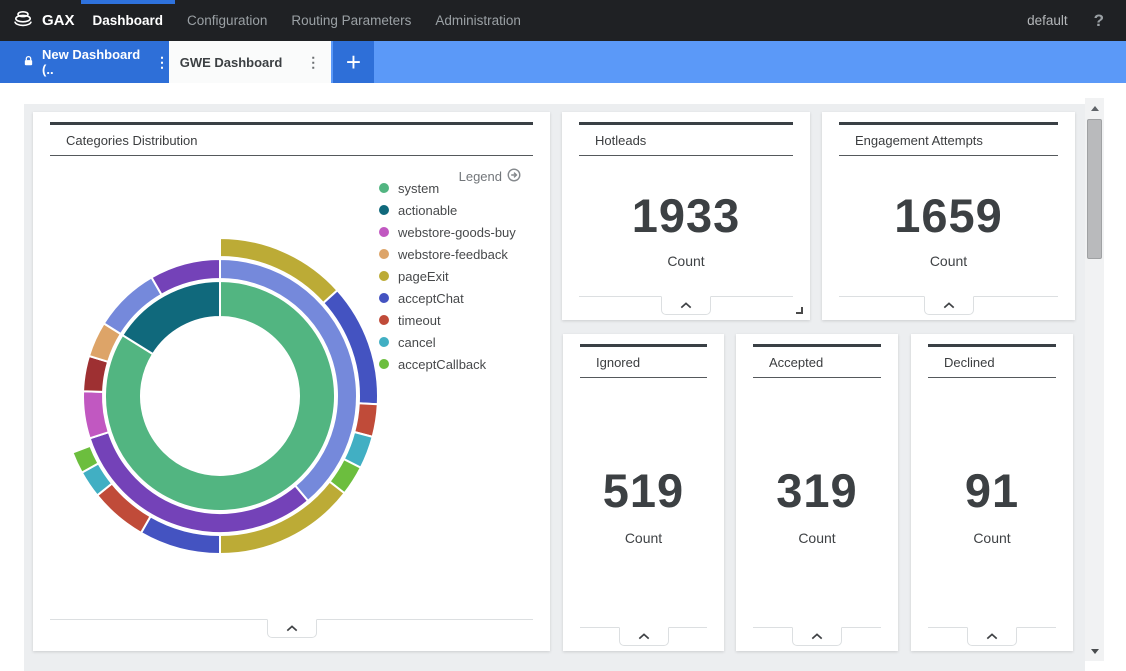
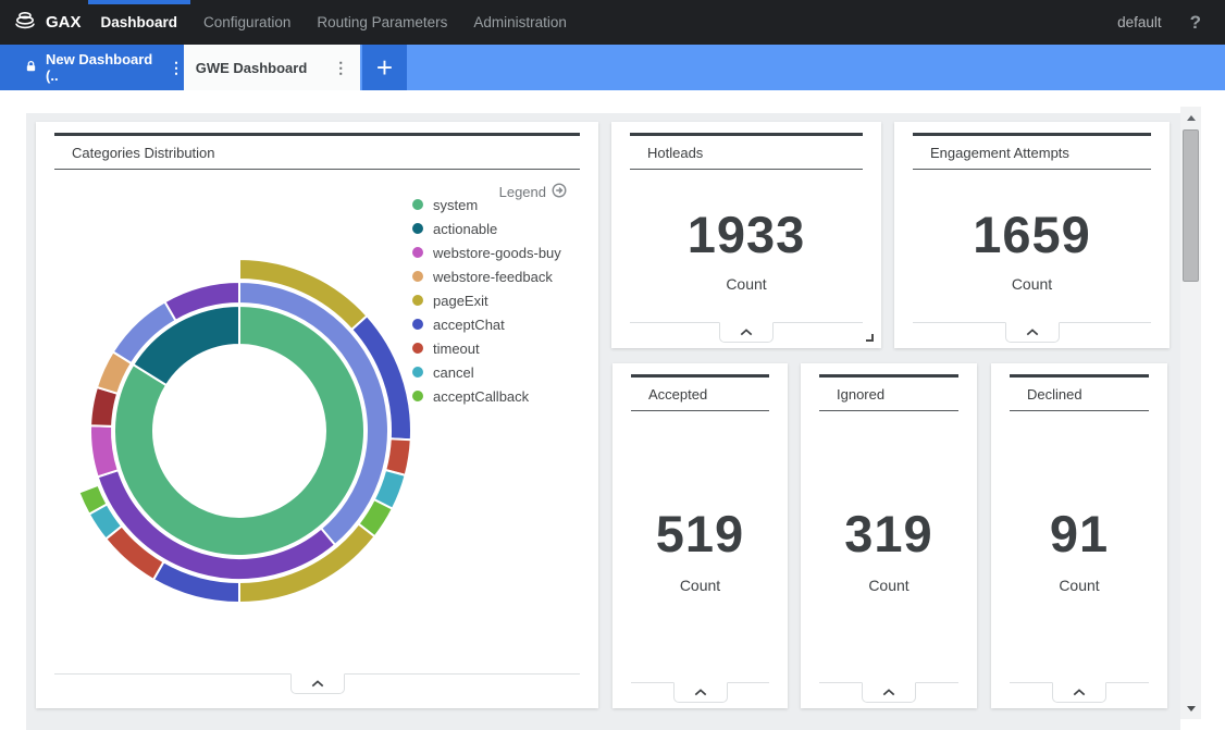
  GAX
  Dashboard
  Configuration
  Routing Parameters
  Administration
  default
  ?
  New Dashboard (..
  ⋮
  GWE Dashboard
  ⋮
  +
  Categories Distribution
  Legend
  system
  actionable
  webstore-goods-buy
  webstore-feedback
  pageExit
  acceptChat
  timeout
  cancel
  acceptCallback
  Hotleads
  1933
  Count
  Engagement Attempts
  1659
  Count
- Ignored
+ Accepted
  519
  Count
- Accepted
+ Ignored
  319
  Count
  Declined
  91
  Count
